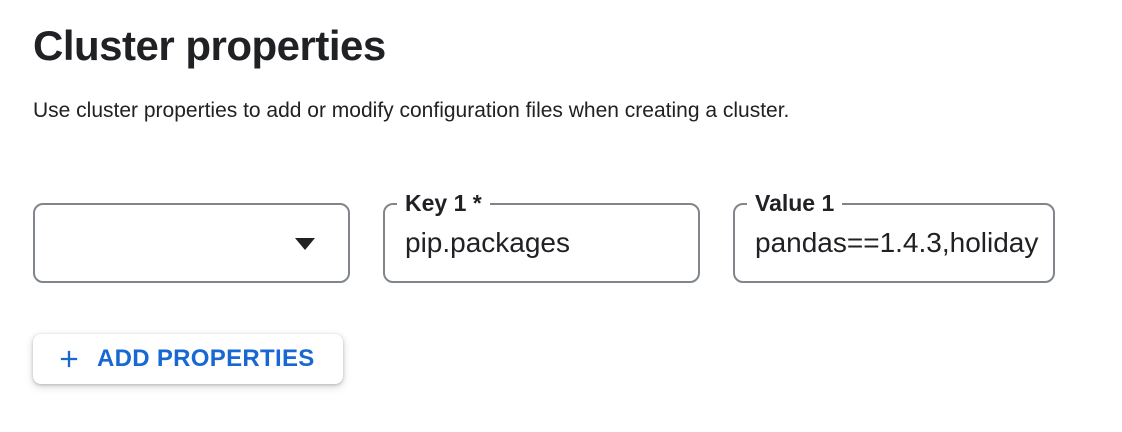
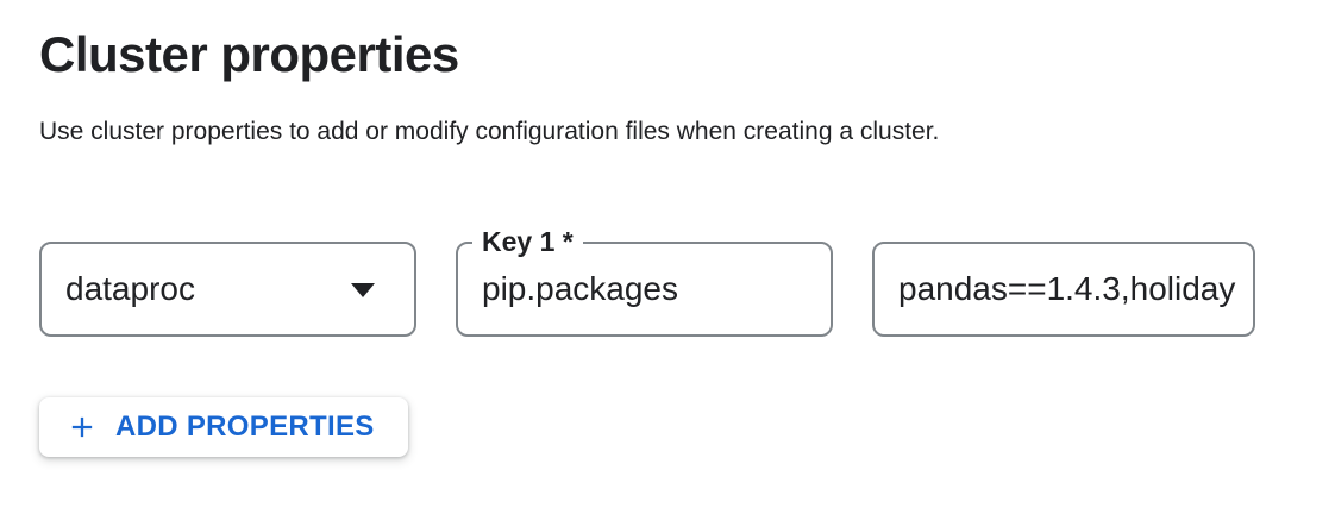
  Cluster properties
  Use cluster properties to add or modify configuration files when creating a cluster.
+ dataproc
  Key 1 *
  pip.packages
- Value 1
  pandas==1.4.3,holiday
  ADD PROPERTIES
